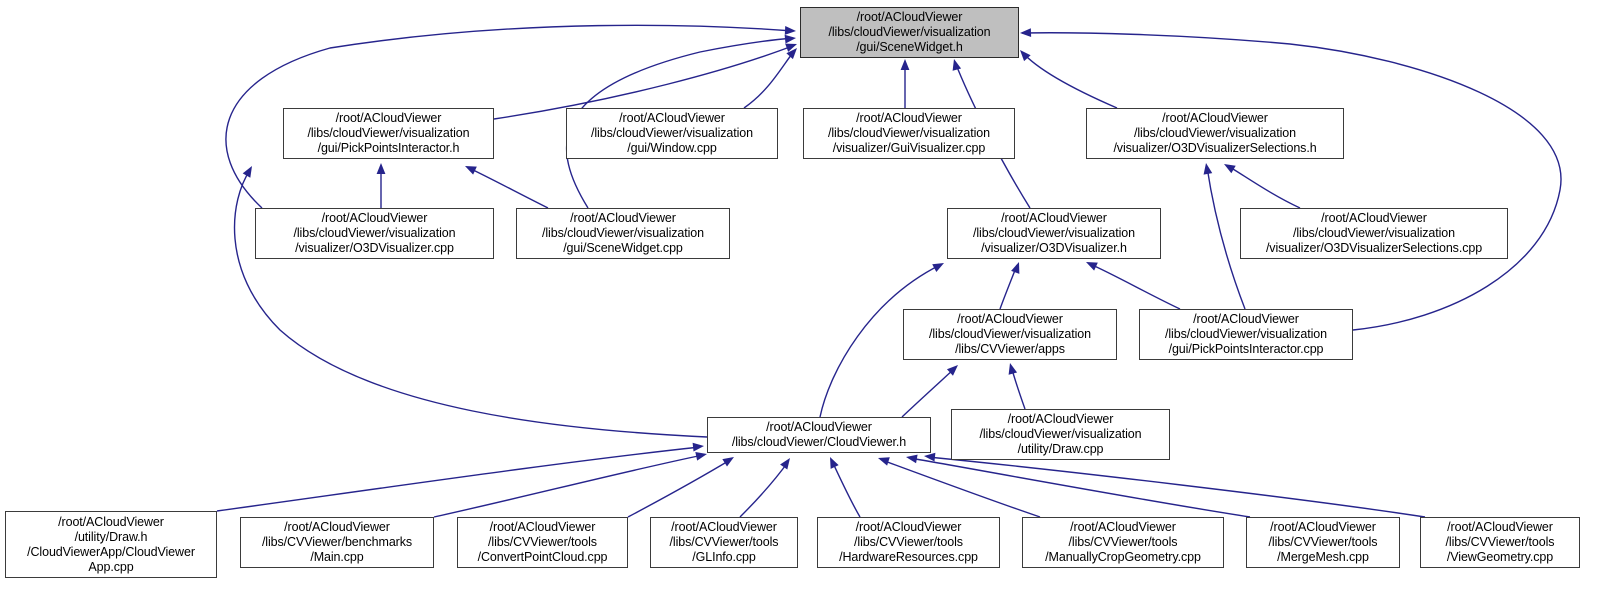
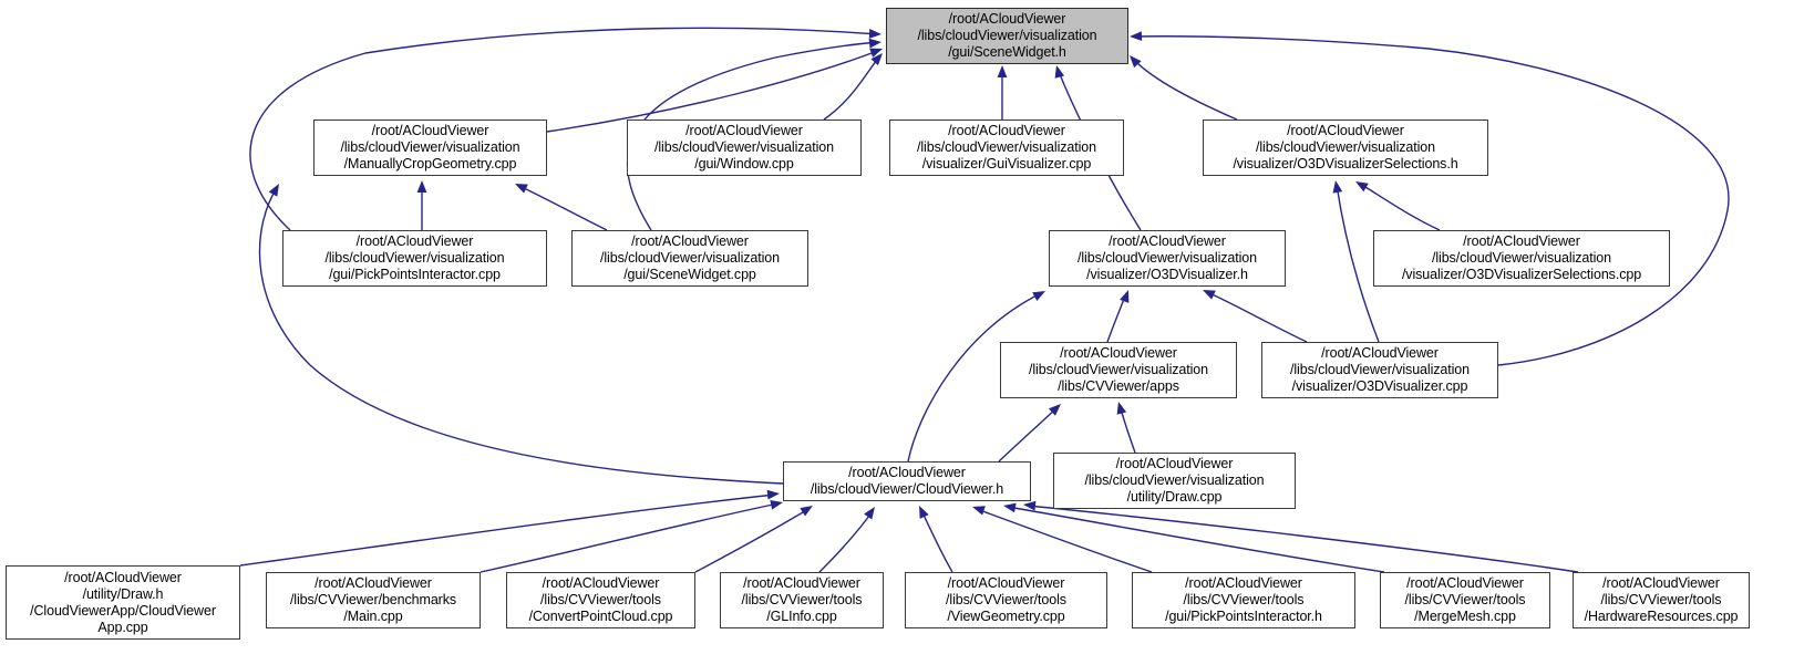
  /root/ACloudViewer
  /libs/cloudViewer/visualization
  /gui/SceneWidget.h
  /root/ACloudViewer
  /libs/cloudViewer/visualization
- /gui/PickPointsInteractor.h
+ /ManuallyCropGeometry.cpp
  /root/ACloudViewer
  /libs/cloudViewer/visualization
  /gui/Window.cpp
  /root/ACloudViewer
  /libs/cloudViewer/visualization
  /visualizer/GuiVisualizer.cpp
  /root/ACloudViewer
  /libs/cloudViewer/visualization
  /visualizer/O3DVisualizerSelections.h
  /root/ACloudViewer
  /libs/cloudViewer/visualization
- /visualizer/O3DVisualizer.cpp
+ /gui/PickPointsInteractor.cpp
  /root/ACloudViewer
  /libs/cloudViewer/visualization
  /gui/SceneWidget.cpp
  /root/ACloudViewer
  /libs/cloudViewer/visualization
  /visualizer/O3DVisualizer.h
  /root/ACloudViewer
  /libs/cloudViewer/visualization
  /visualizer/O3DVisualizerSelections.cpp
  /root/ACloudViewer
  /libs/cloudViewer/visualization
  /libs/CVViewer/apps
  /root/ACloudViewer
  /libs/cloudViewer/visualization
- /gui/PickPointsInteractor.cpp
+ /visualizer/O3DVisualizer.cpp
  /root/ACloudViewer
  /libs/cloudViewer/CloudViewer.h
  /root/ACloudViewer
  /libs/cloudViewer/visualization
  /utility/Draw.cpp
  /root/ACloudViewer
  /utility/Draw.h
  /CloudViewerApp/CloudViewer
  App.cpp
  /root/ACloudViewer
  /libs/CVViewer/benchmarks
  /Main.cpp
  /root/ACloudViewer
  /libs/CVViewer/tools
  /ConvertPointCloud.cpp
  /root/ACloudViewer
  /libs/CVViewer/tools
  /GLInfo.cpp
  /root/ACloudViewer
  /libs/CVViewer/tools
- /HardwareResources.cpp
+ /ViewGeometry.cpp
  /root/ACloudViewer
  /libs/CVViewer/tools
- /ManuallyCropGeometry.cpp
+ /gui/PickPointsInteractor.h
  /root/ACloudViewer
  /libs/CVViewer/tools
  /MergeMesh.cpp
  /root/ACloudViewer
  /libs/CVViewer/tools
- /ViewGeometry.cpp
+ /HardwareResources.cpp
